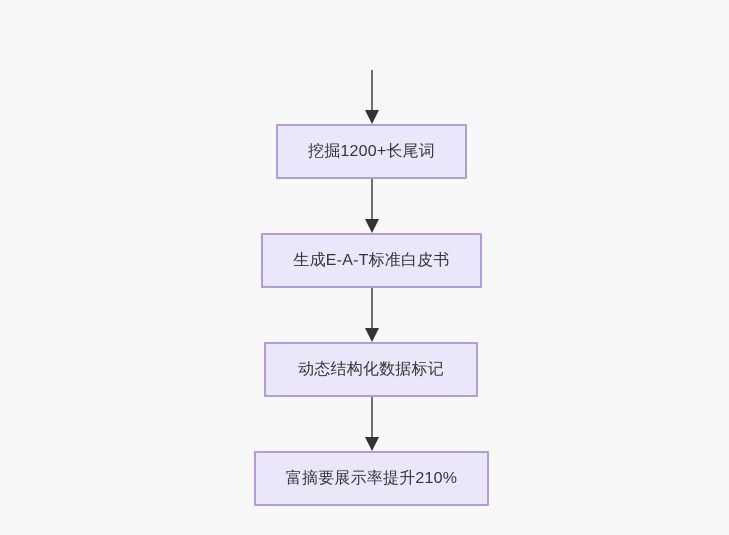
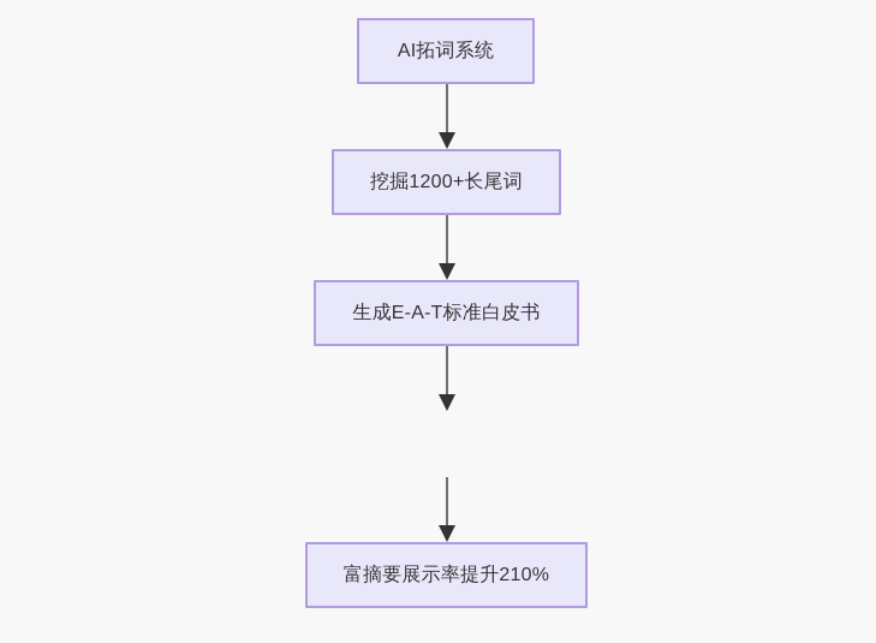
+ AI拓词系统
  挖掘1200+长尾词
  生成E-A-T标准白皮书
- 动态结构化数据标记
  富摘要展示率提升210%
